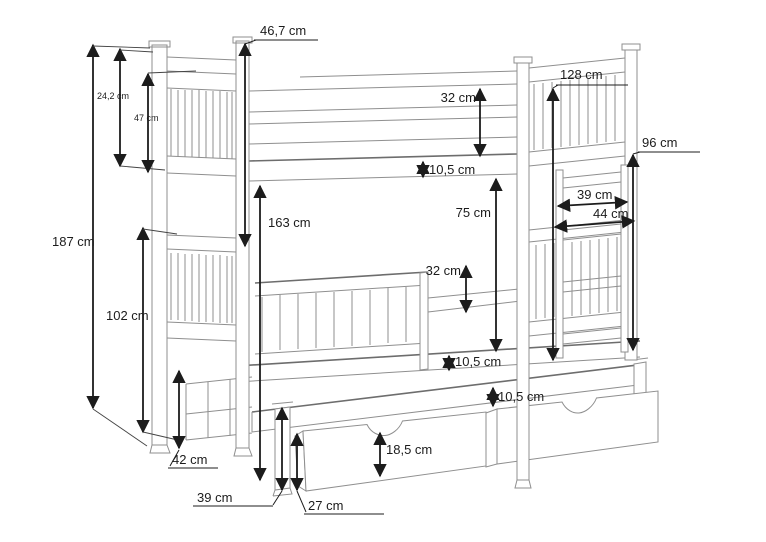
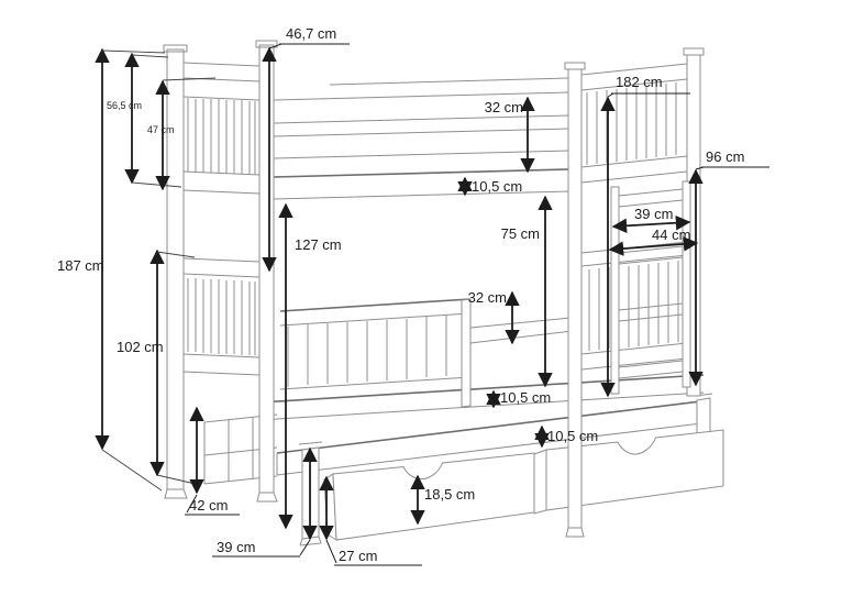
  46,7 cm
  187 cm
- 24,2 cm
+ 56,5 cm
  47 cm
- 163 cm
+ 127 cm
  102 cm
  42 cm
  39 cm
  27 cm
  32 cm
  10,5 cm
  75 cm
  32 cm
  10,5 cm
  10,5 cm
  18,5 cm
- 128 cm
+ 182 cm
  96 cm
  39 cm
  44 cm
